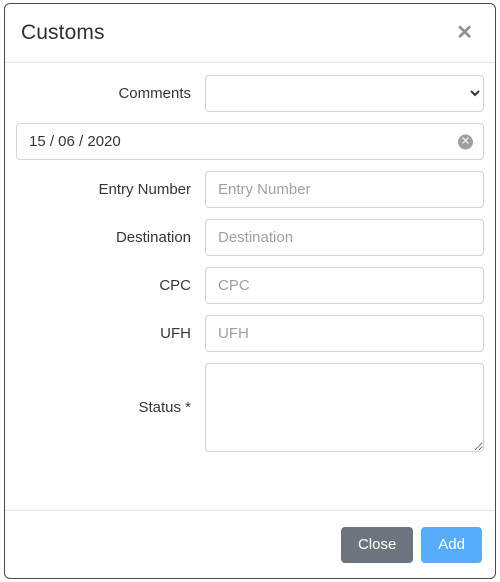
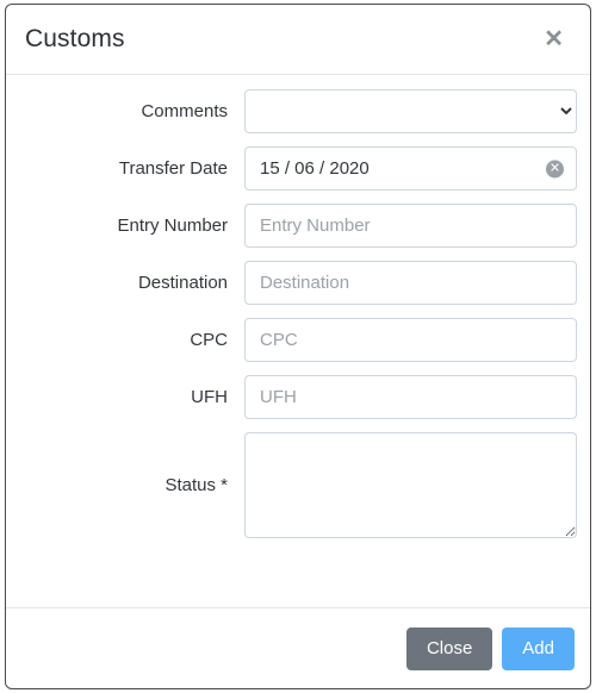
  Customs
  ✕
  Comments
+ Transfer Date
  15 / 06 / 2020
  ✕
  Entry Number
  Entry Number
  Destination
  Destination
  CPC
  CPC
  UFH
  UFH
  Status *
  Close
  Add
